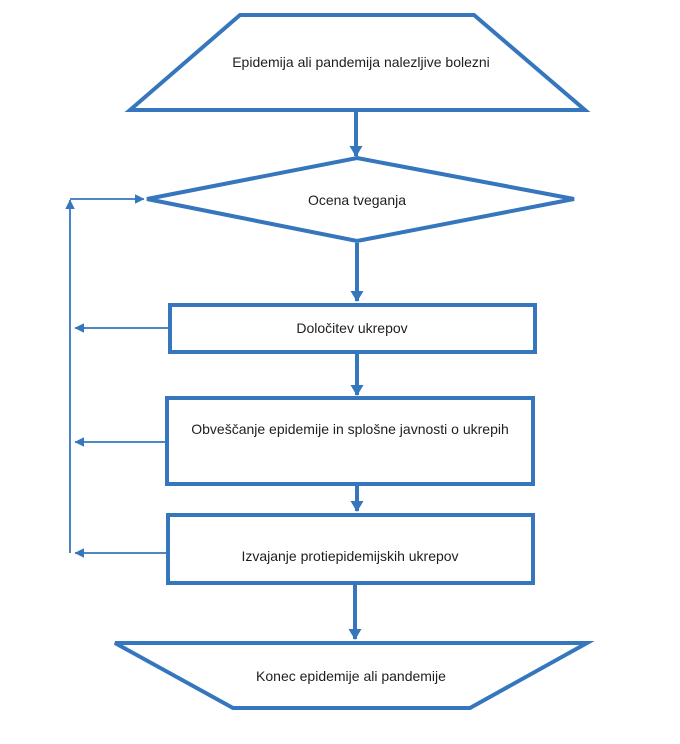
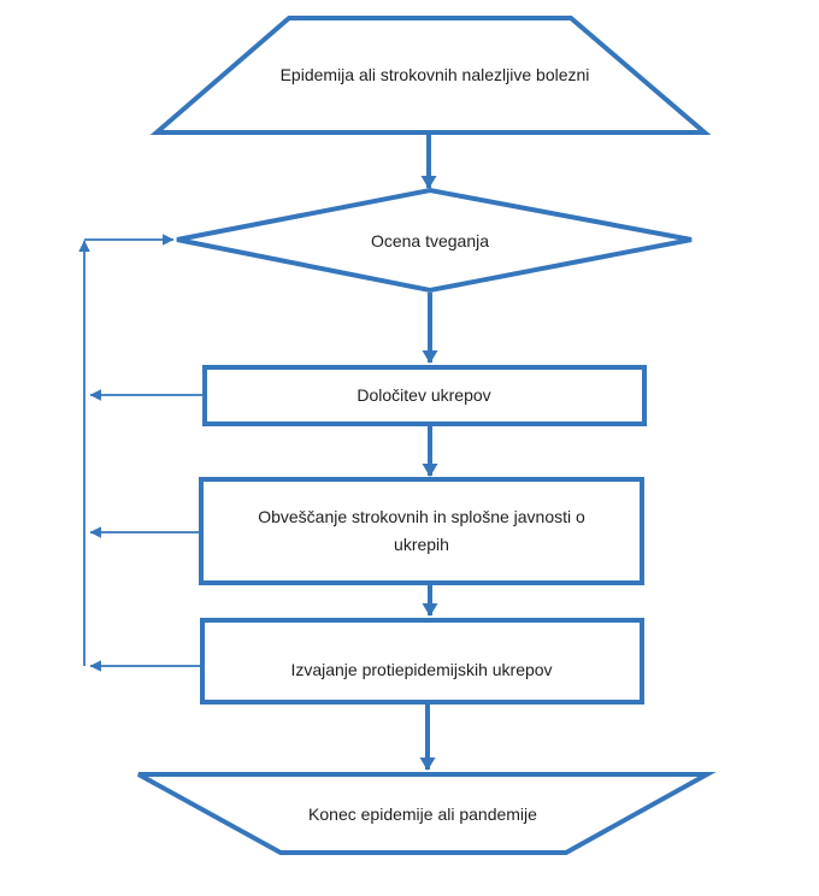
- Epidemija ali pandemija nalezljive bolezni
+ Epidemija ali strokovnih nalezljive bolezni
  Ocena tveganja
  Določitev ukrepov
- Obveščanje epidemije in splošne javnosti o ukrepih
+ Obveščanje strokovnih in splošne javnosti o ukrepih
  Izvajanje protiepidemijskih ukrepov
  Konec epidemije ali pandemije
